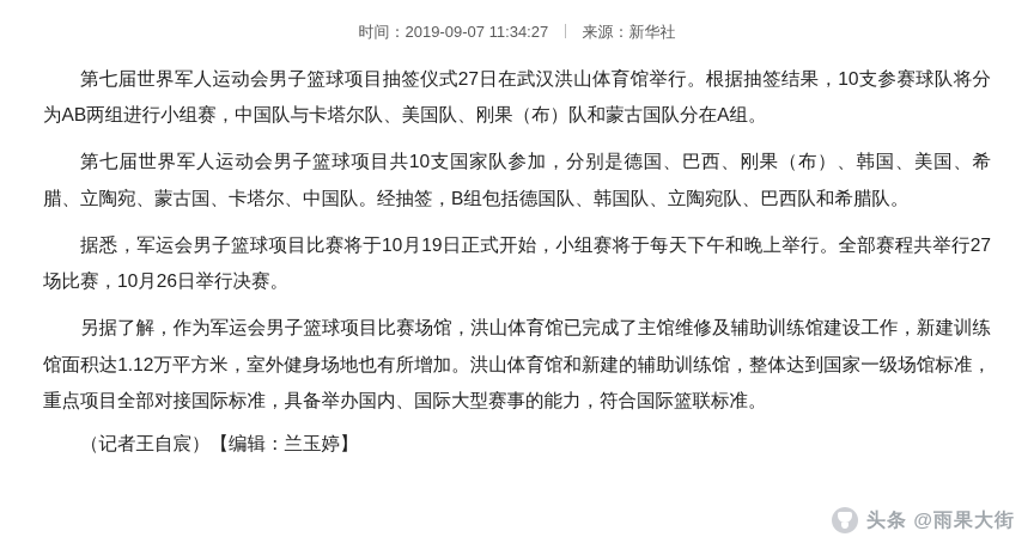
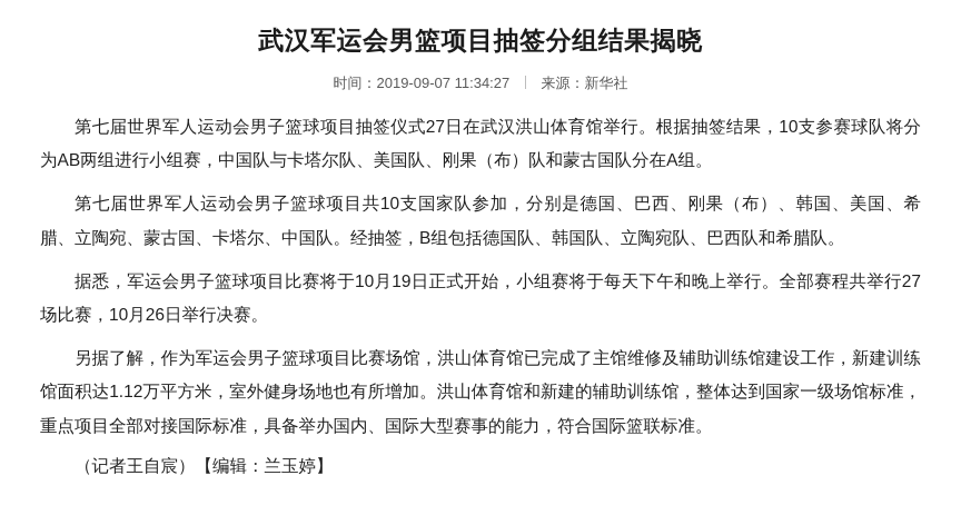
+ 武汉军运会男篮项目抽签分组结果揭晓
  时间：2019-09-07 11:34:27 来源：新华社
  第七届世界军人运动会男子篮球项目抽签仪式27日在武汉洪山体育馆举行。根据抽签结果，10支参赛球队将分为AB两组进行小组赛，中国队与卡塔尔队、美国队、刚果（布）队和蒙古国队分在A组。
  第七届世界军人运动会男子篮球项目共10支国家队参加，分别是德国、巴西、刚果（布）、韩国、美国、希腊、立陶宛、蒙古国、卡塔尔、中国队。经抽签，B组包括德国队、韩国队、立陶宛队、巴西队和希腊队。
  据悉，军运会男子篮球项目比赛将于10月19日正式开始，小组赛将于每天下午和晚上举行。全部赛程共举行27场比赛，10月26日举行决赛。
  另据了解，作为军运会男子篮球项目比赛场馆，洪山体育馆已完成了主馆维修及辅助训练馆建设工作，新建训练馆面积达1.12万平方米，室外健身场地也有所增加。洪山体育馆和新建的辅助训练馆，整体达到国家一级场馆标准，重点项目全部对接国际标准，具备举办国内、国际大型赛事的能力，符合国际篮联标准。
  （记者王自宸）【编辑：兰玉婷】
- 头条 @雨果大街
